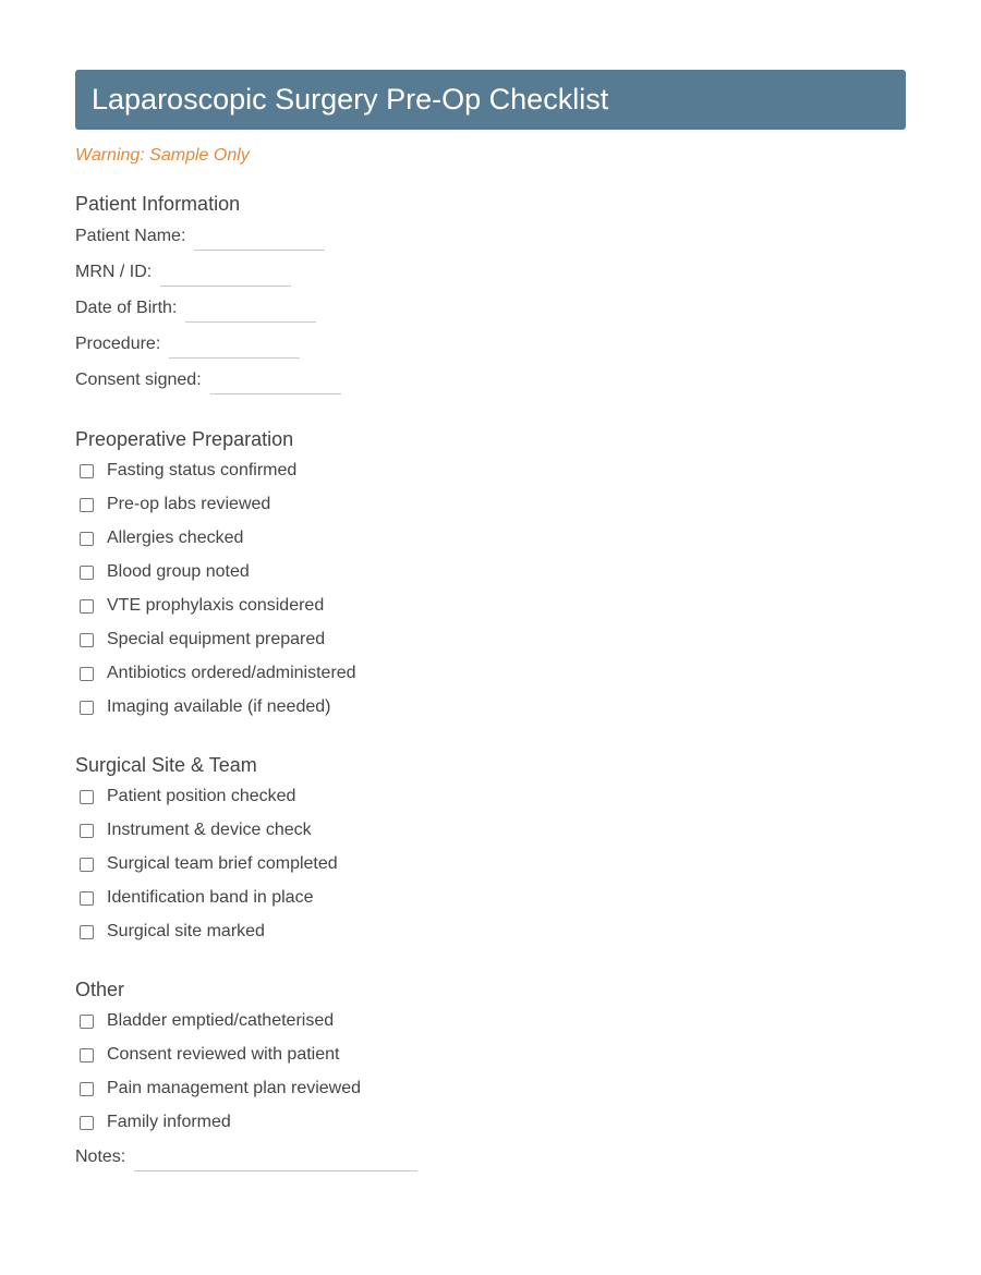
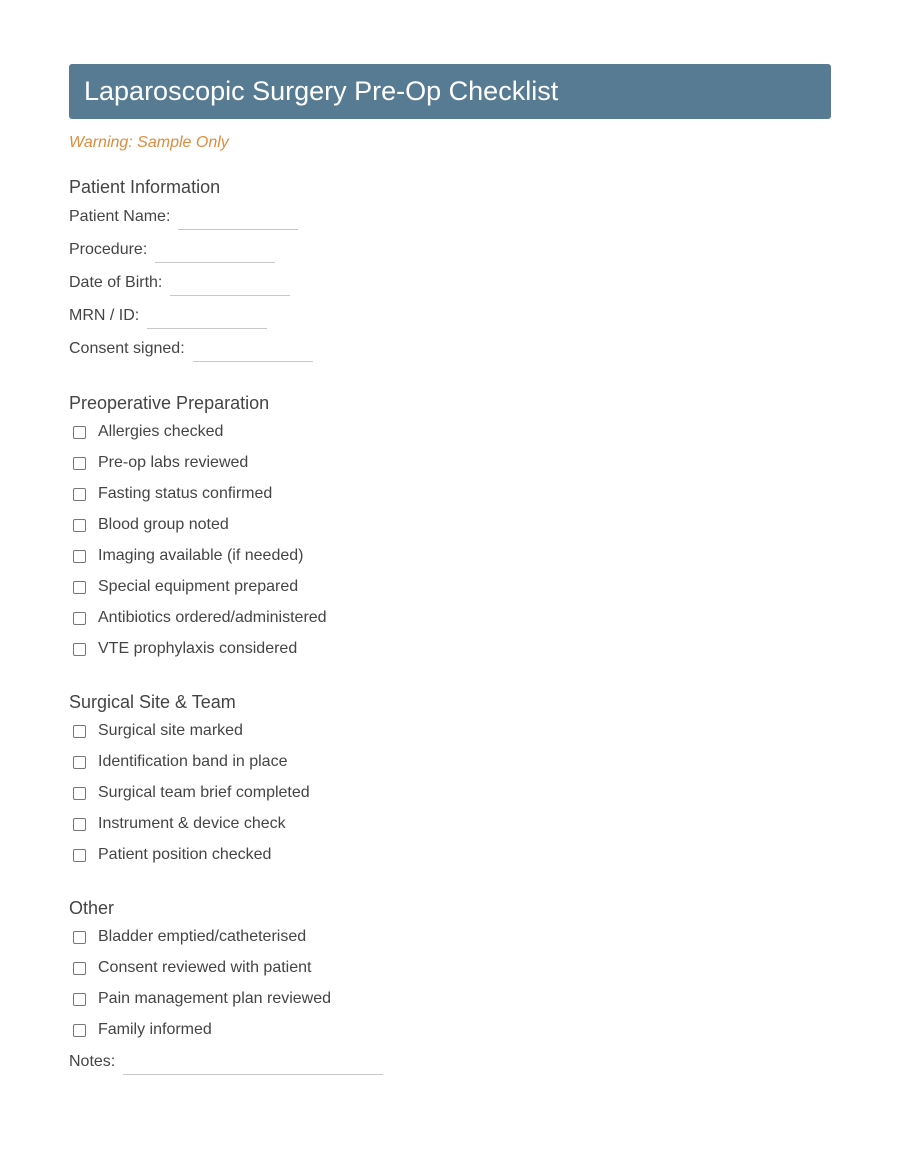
  Laparoscopic Surgery Pre-Op Checklist
  Warning: Sample Only
  Patient Information
  Patient Name:
- MRN / ID:
+ Procedure:
  Date of Birth:
- Procedure:
+ MRN / ID:
  Consent signed:
  Preoperative Preparation
- Fasting status confirmed
+ Allergies checked
  Pre-op labs reviewed
- Allergies checked
+ Fasting status confirmed
  Blood group noted
- VTE prophylaxis considered
+ Imaging available (if needed)
  Special equipment prepared
  Antibiotics ordered/administered
- Imaging available (if needed)
+ VTE prophylaxis considered
  Surgical Site & Team
- Patient position checked
+ Surgical site marked
- Instrument & device check
+ Identification band in place
  Surgical team brief completed
- Identification band in place
+ Instrument & device check
- Surgical site marked
+ Patient position checked
  Other
  Bladder emptied/catheterised
  Consent reviewed with patient
  Pain management plan reviewed
  Family informed
  Notes:
